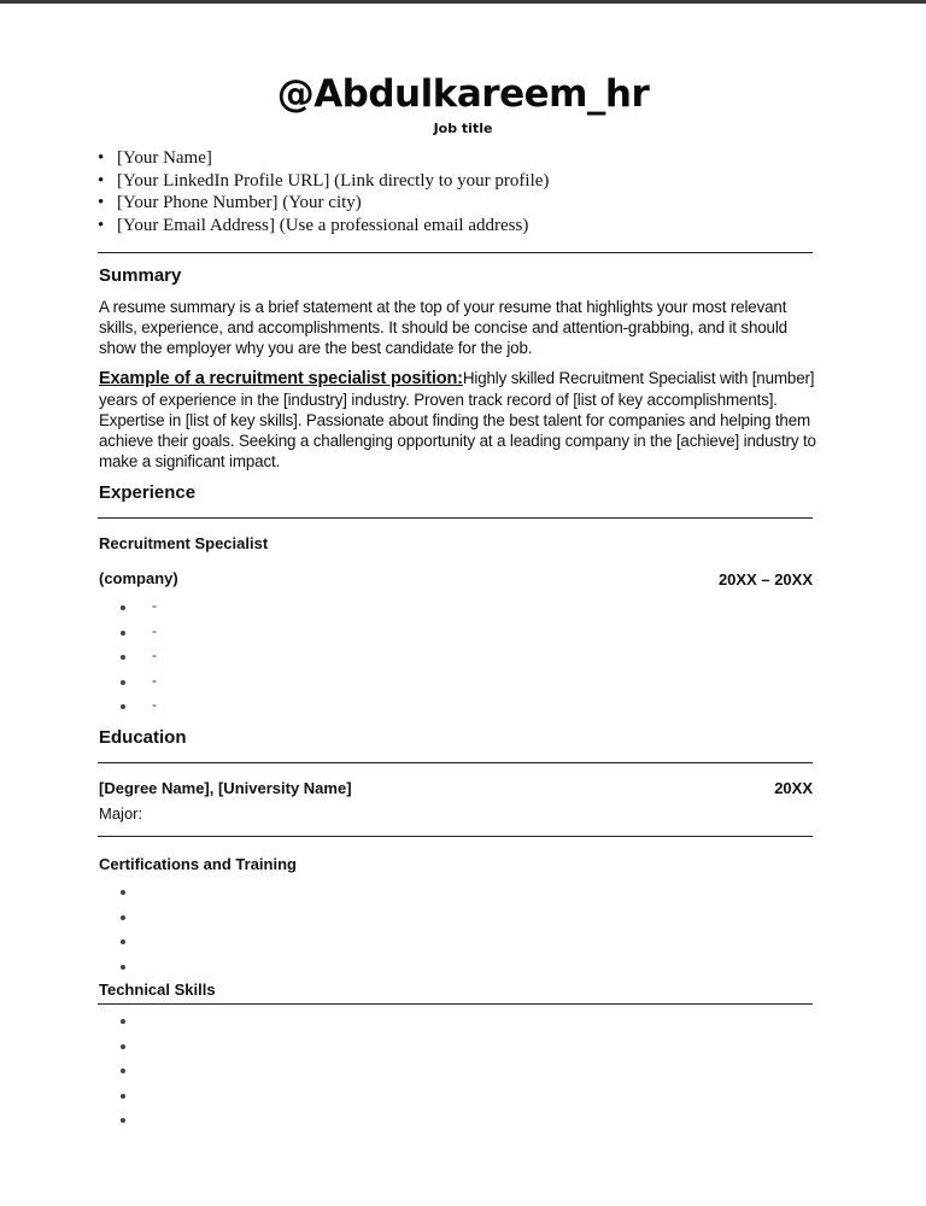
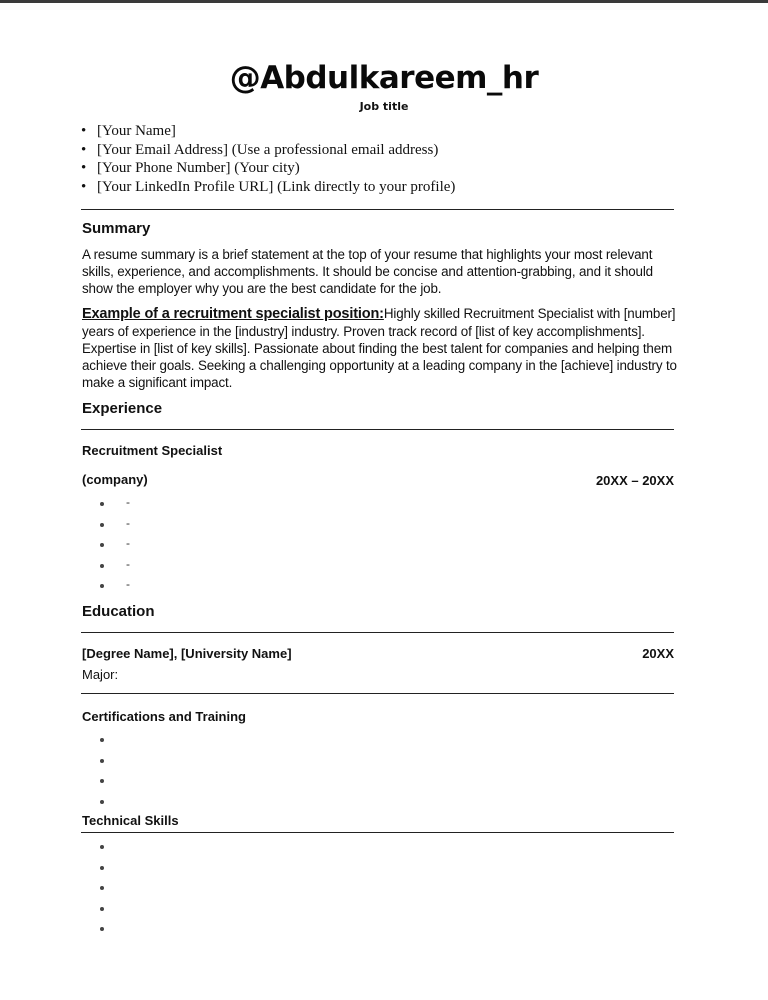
  @Abdulkareem_hr
  Job title
  •
  [Your Name]
  •
- [Your LinkedIn Profile URL] (Link directly to your profile)
+ [Your Email Address] (Use a professional email address)
  •
  [Your Phone Number] (Your city)
  •
- [Your Email Address] (Use a professional email address)
+ [Your LinkedIn Profile URL] (Link directly to your profile)
  Summary
  A resume summary is a brief statement at the top of your resume that highlights your most relevant skills, experience, and accomplishments. It should be concise and attention-grabbing, and it should show the employer why you are the best candidate for the job.
  Example of a recruitment specialist position:Highly skilled Recruitment Specialist with [number] years of experience in the [industry] industry. Proven track record of [list of key accomplishments]. Expertise in [list of key skills]. Passionate about finding the best talent for companies and helping them achieve their goals. Seeking a challenging opportunity at a leading company in the [achieve] industry to make a significant impact.
  Experience
  Recruitment Specialist
  (company)
  20XX – 20XX
  -
  -
  -
  -
  -
  Education
  [Degree Name], [University Name]
  20XX
  Major:
  Certifications and Training
  Technical Skills
